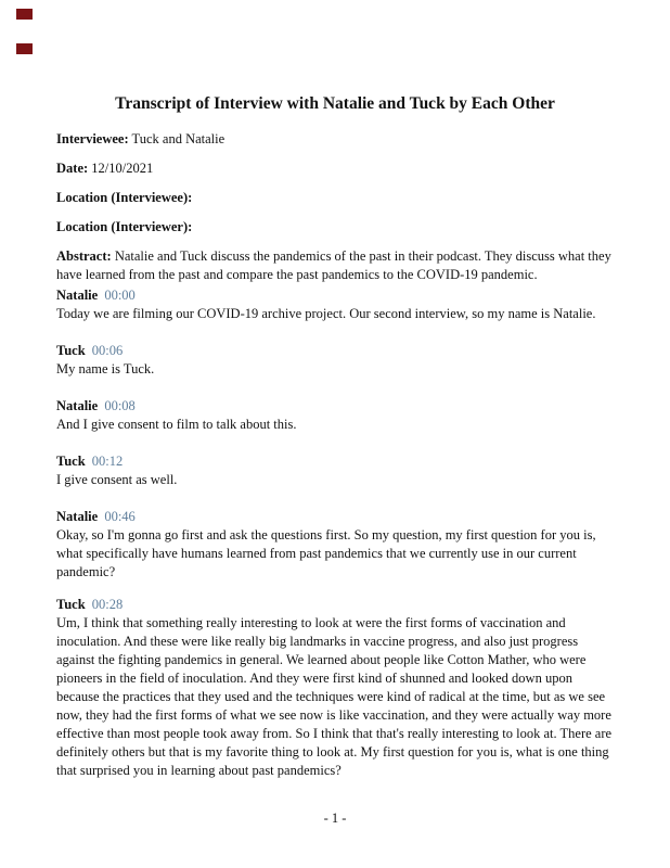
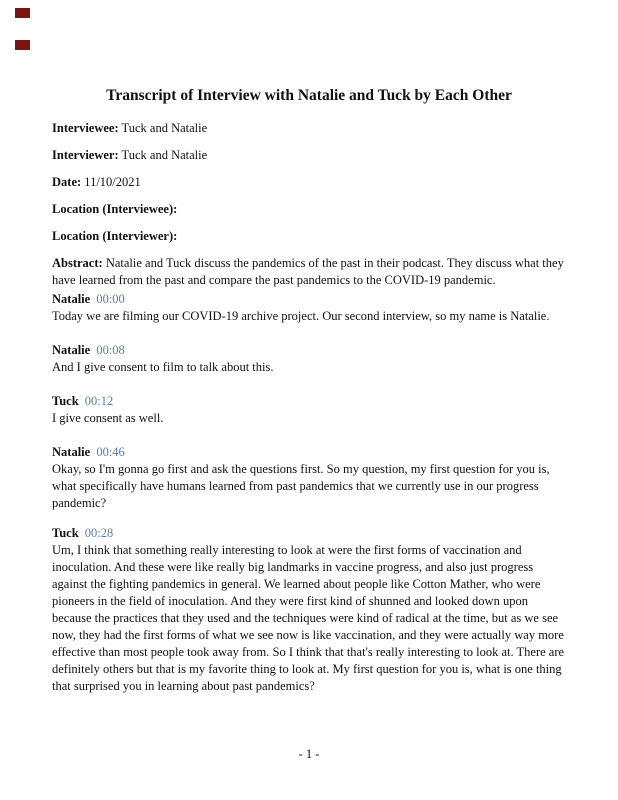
  Transcript of Interview with Natalie and Tuck by Each Other
  Interviewee: Tuck and Natalie
+ Interviewer: Tuck and Natalie
- Date: 12/10/2021
+ Date: 11/10/2021
  Location (Interviewee):
  Location (Interviewer):
  Abstract: Natalie and Tuck discuss the pandemics of the past in their podcast. They discuss what they have learned from the past and compare the past pandemics to the COVID-19 pandemic.
  Natalie 00:00
  Today we are filming our COVID-19 archive project. Our second interview, so my name is Natalie.
- Tuck 00:06
- My name is Tuck.
  Natalie 00:08
  And I give consent to film to talk about this.
  Tuck 00:12
  I give consent as well.
  Natalie 00:46
- Okay, so I'm gonna go first and ask the questions first. So my question, my first question for you is, what specifically have humans learned from past pandemics that we currently use in our current pandemic?
+ Okay, so I'm gonna go first and ask the questions first. So my question, my first question for you is, what specifically have humans learned from past pandemics that we currently use in our progress pandemic?
  Tuck 00:28
  Um, I think that something really interesting to look at were the first forms of vaccination and inoculation. And these were like really big landmarks in vaccine progress, and also just progress against the fighting pandemics in general. We learned about people like Cotton Mather, who were pioneers in the field of inoculation. And they were first kind of shunned and looked down upon because the practices that they used and the techniques were kind of radical at the time, but as we see now, they had the first forms of what we see now is like vaccination, and they were actually way more effective than most people took away from. So I think that that's really interesting to look at. There are definitely others but that is my favorite thing to look at. My first question for you is, what is one thing that surprised you in learning about past pandemics?
  - 1 -
